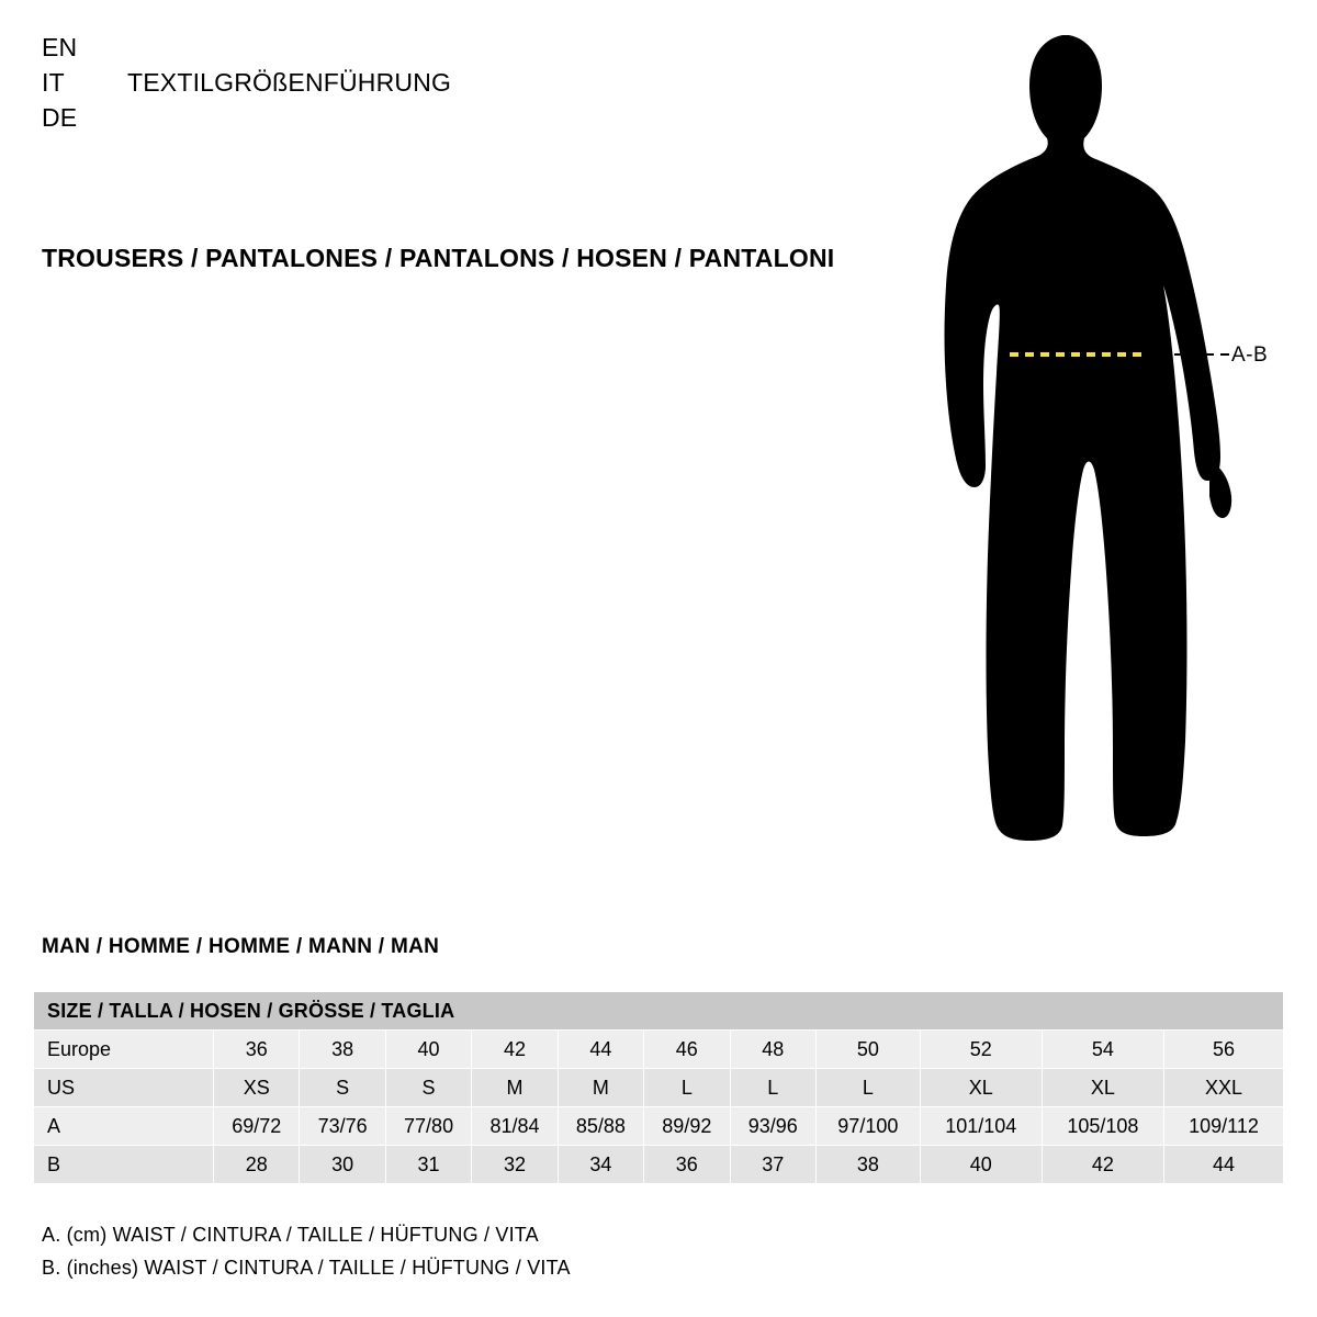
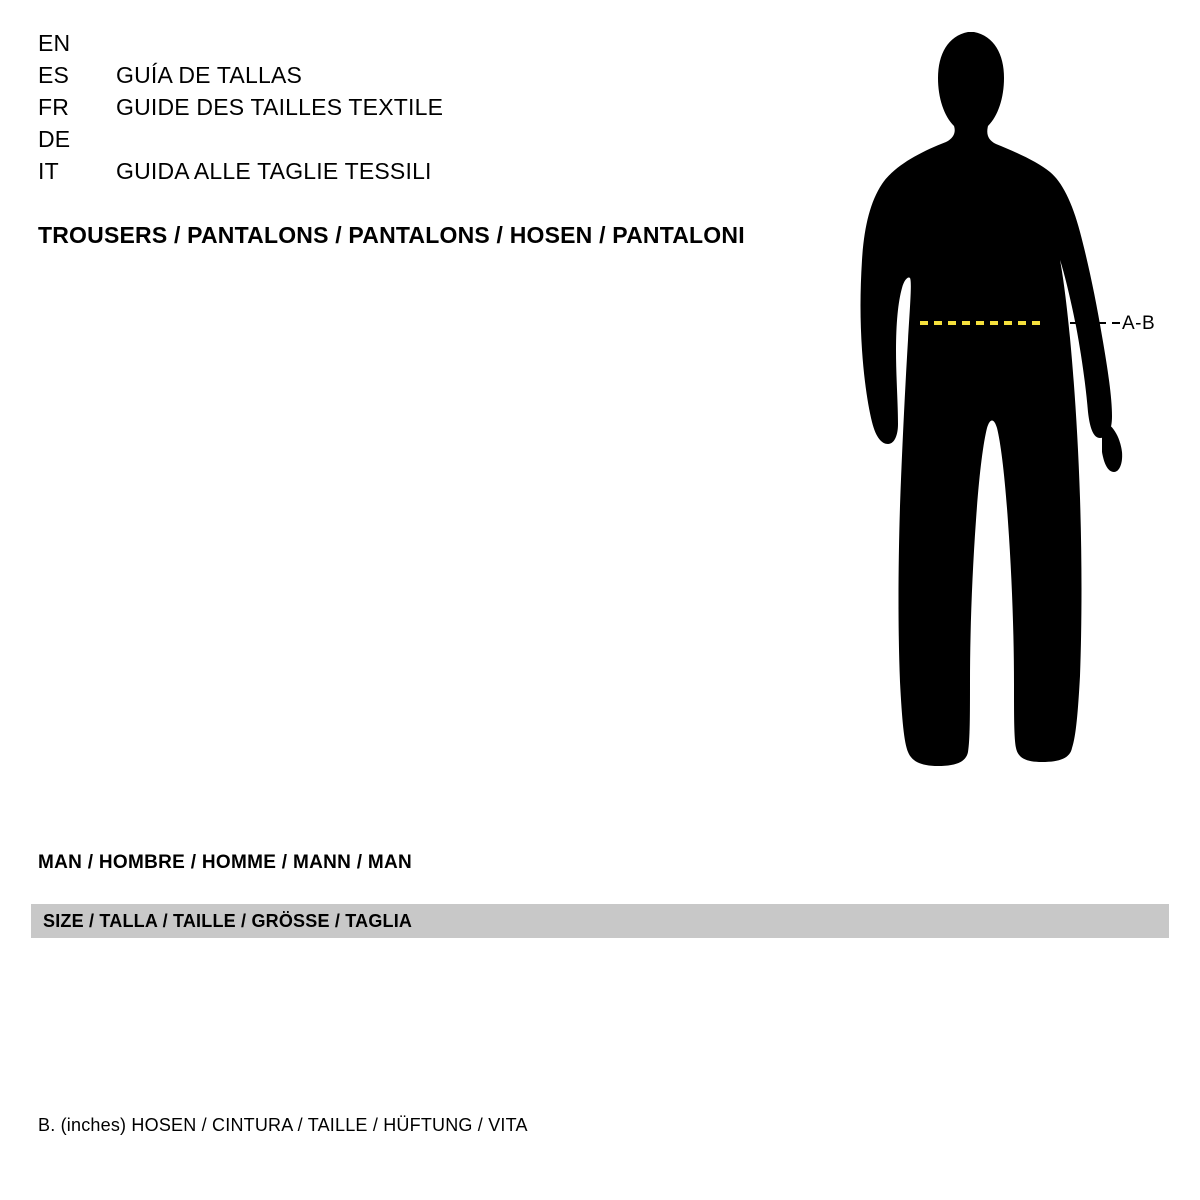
  EN
+ ES
+ GUÍA DE TALLAS
+ FR
+ GUIDE DES TAILLES TEXTILE
- IT
+ DE
- TEXTILGRÖßENFÜHRUNG
- DE
+ IT
+ GUIDA ALLE TAGLIE TESSILI
- TROUSERS / PANTALONES / PANTALONS / HOSEN / PANTALONI
+ TROUSERS / PANTALONS / PANTALONS / HOSEN / PANTALONI
  A-B
- MAN / HOMME / HOMME / MANN / MAN
+ MAN / HOMBRE / HOMME / MANN / MAN
- SIZE / TALLA / HOSEN / GRÖSSE / TAGLIA
+ SIZE / TALLA / TAILLE / GRÖSSE / TAGLIA
- Europe	36	38	40	42	44	46	48	50	52	54	56
- US	XS	S	S	M	M	L	L	L	XL	XL	XXL
- A	69/72	73/76	77/80	81/84	85/88	89/92	93/96	97/100	101/104	105/108	109/112
- B	28	30	31	32	34	36	37	38	40	42	44
- A. (cm) WAIST / CINTURA / TAILLE / HÜFTUNG / VITA
- B. (inches) WAIST / CINTURA / TAILLE / HÜFTUNG / VITA
+ B. (inches) HOSEN / CINTURA / TAILLE / HÜFTUNG / VITA
